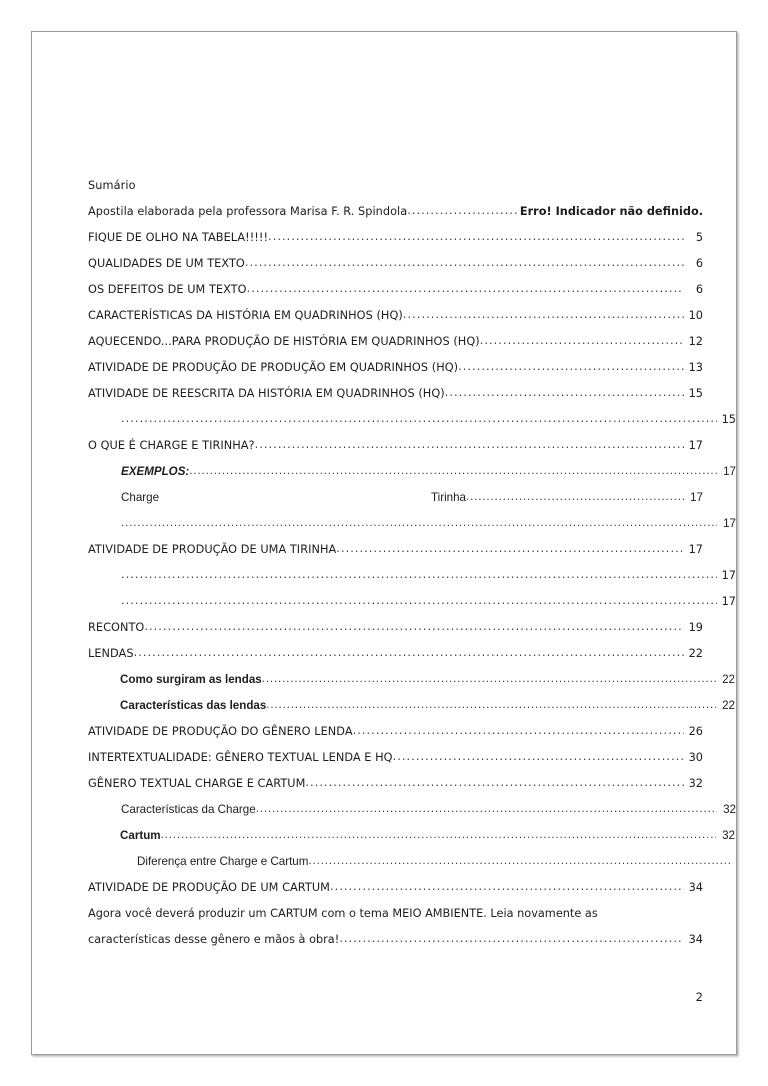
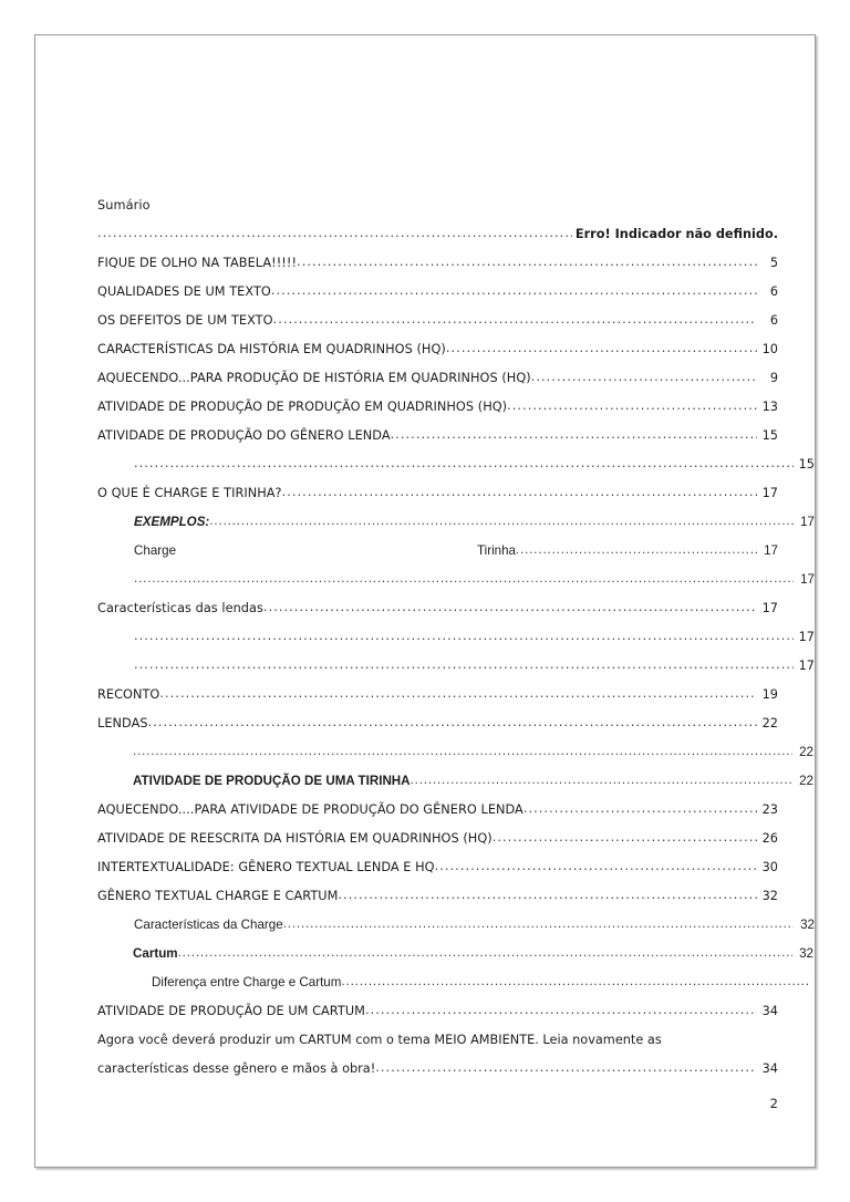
  Sumário
- Apostila elaborada pela professora Marisa F. R. Spindola
  Erro! Indicador não definido.
  FIQUE DE OLHO NA TABELA!!!!!
  5
  QUALIDADES DE UM TEXTO
  6
  OS DEFEITOS DE UM TEXTO
  6
  CARACTERÍSTICAS DA HISTÓRIA EM QUADRINHOS (HQ)
  10
  AQUECENDO...PARA PRODUÇÃO DE HISTÓRIA EM QUADRINHOS (HQ)
- 12
+ 9
  ATIVIDADE DE PRODUÇÃO DE PRODUÇÃO EM QUADRINHOS (HQ)
  13
- ATIVIDADE DE REESCRITA DA HISTÓRIA EM QUADRINHOS (HQ)
+ ATIVIDADE DE PRODUÇÃO DO GÊNERO LENDA
  15
  15
  O QUE É CHARGE E TIRINHA?
  17
  EXEMPLOS:
  17
  Charge
  Tirinha
  17
  17
- ATIVIDADE DE PRODUÇÃO DE UMA TIRINHA
+ Características das lendas
  17
  17
  17
  RECONTO
  19
  LENDAS
  22
- Como surgiram as lendas
  22
- Características das lendas
+ ATIVIDADE DE PRODUÇÃO DE UMA TIRINHA
  22
+ AQUECENDO....PARA ATIVIDADE DE PRODUÇÃO DO GÊNERO LENDA
+ 23
- ATIVIDADE DE PRODUÇÃO DO GÊNERO LENDA
+ ATIVIDADE DE REESCRITA DA HISTÓRIA EM QUADRINHOS (HQ)
  26
  INTERTEXTUALIDADE: GÊNERO TEXTUAL LENDA E HQ
  30
  GÊNERO TEXTUAL CHARGE E CARTUM
  32
  Características da Charge
  32
  Cartum
  32
  Diferença entre Charge e Cartum
  ATIVIDADE DE PRODUÇÃO DE UM CARTUM
  34
  Agora você deverá produzir um CARTUM com o tema MEIO AMBIENTE. Leia novamente as
  características desse gênero e mãos à obra!
  34
  2
